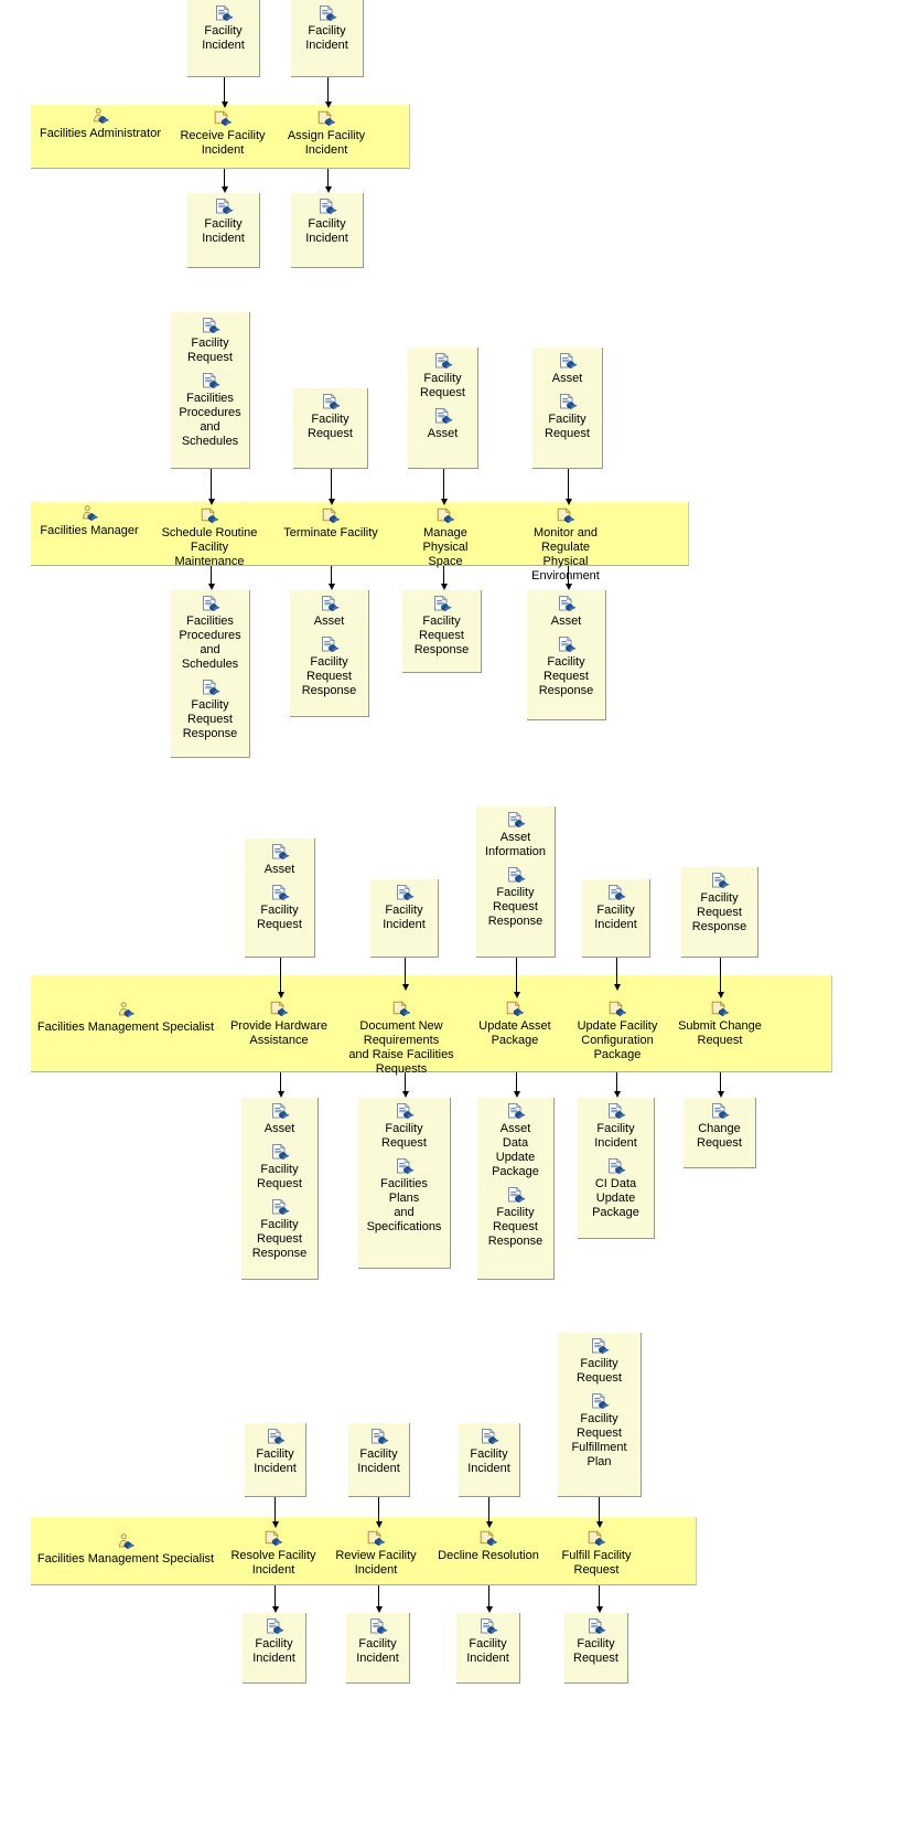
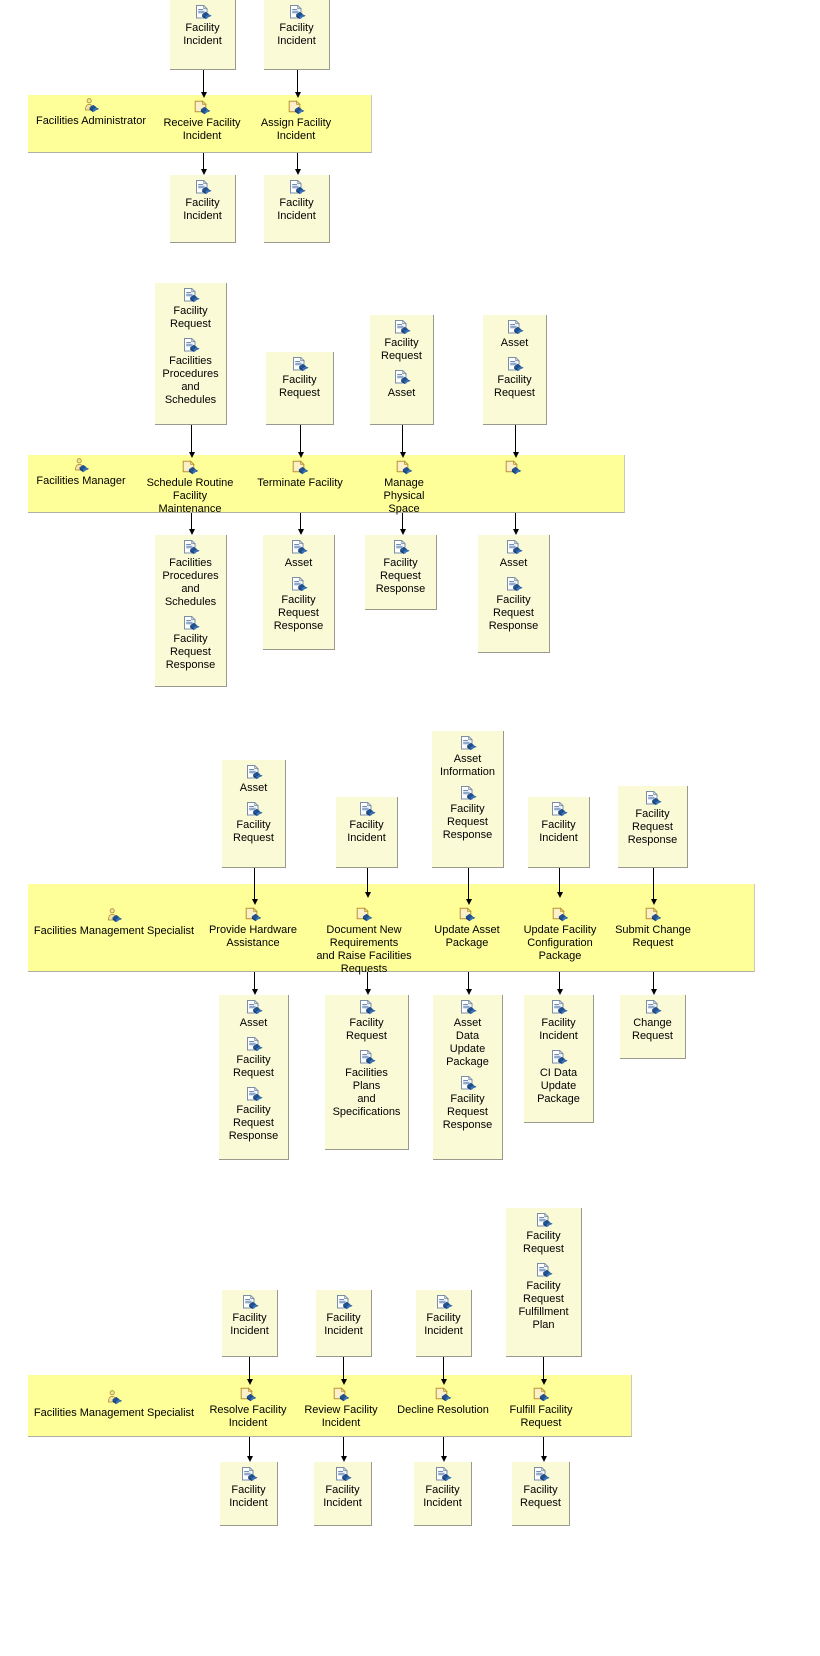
  Facilities Administrator
  Receive Facility
  Incident
  Assign Facility
  Incident
  Facility
  Incident
  Facility
  Incident
  Facility
  Incident
  Facility
  Incident
  Facilities Manager
  Schedule Routine
  Facility Maintenance
  Terminate Facility
  Manage Physical
  Space
- Monitor and Regulate
- Physical Environment
  Facility
  Request
  Facilities
  Procedures
  and
  Schedules
  Facility
  Request
  Facility
  Request
  Asset
  Asset
  Facility
  Request
  Facilities
  Procedures
  and
  Schedules
  Facility
  Request
  Response
  Asset
  Facility
  Request
  Response
  Facility
  Request
  Response
  Asset
  Facility
  Request
  Response
  Facilities Management Specialist
  Provide Hardware
  Assistance
  Document New
  Requirements
  and Raise Facilities
  Requests
  Update Asset
  Package
  Update Facility
  Configuration
  Package
  Submit Change
  Request
  Asset
  Facility
  Request
  Facility
  Incident
  Asset
  Information
  Facility
  Request
  Response
  Facility
  Incident
  Facility
  Request
  Response
  Asset
  Facility
  Request
  Facility
  Request
  Response
  Facility
  Request
  Facilities
  Plans
  and
  Specifications
  Asset
  Data
  Update
  Package
  Facility
  Request
  Response
  Facility
  Incident
  CI Data
  Update
  Package
  Change
  Request
  Facilities Management Specialist
  Resolve Facility
  Incident
  Review Facility
  Incident
  Decline Resolution
  Fulfill Facility
  Request
  Facility
  Incident
  Facility
  Incident
  Facility
  Incident
  Facility
  Request
  Facility
  Request
  Fulfillment
  Plan
  Facility
  Incident
  Facility
  Incident
  Facility
  Incident
  Facility
  Request
